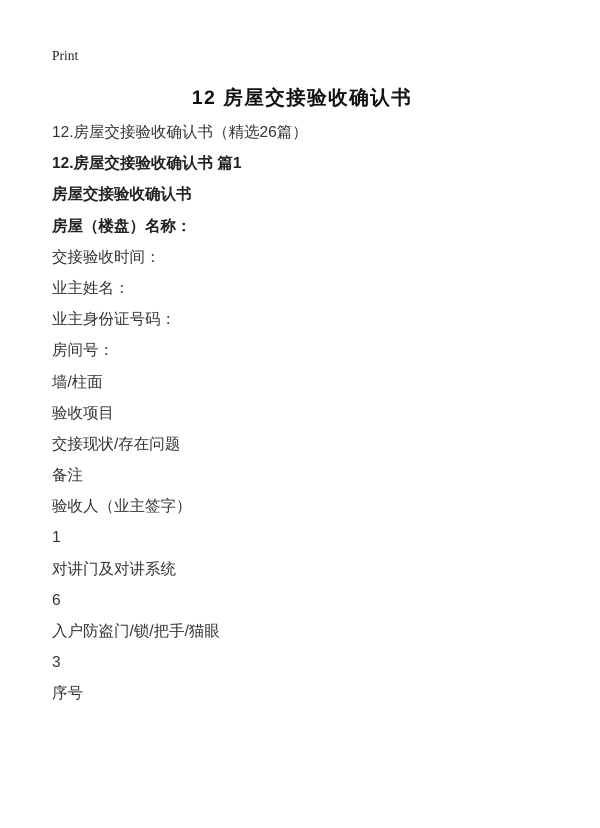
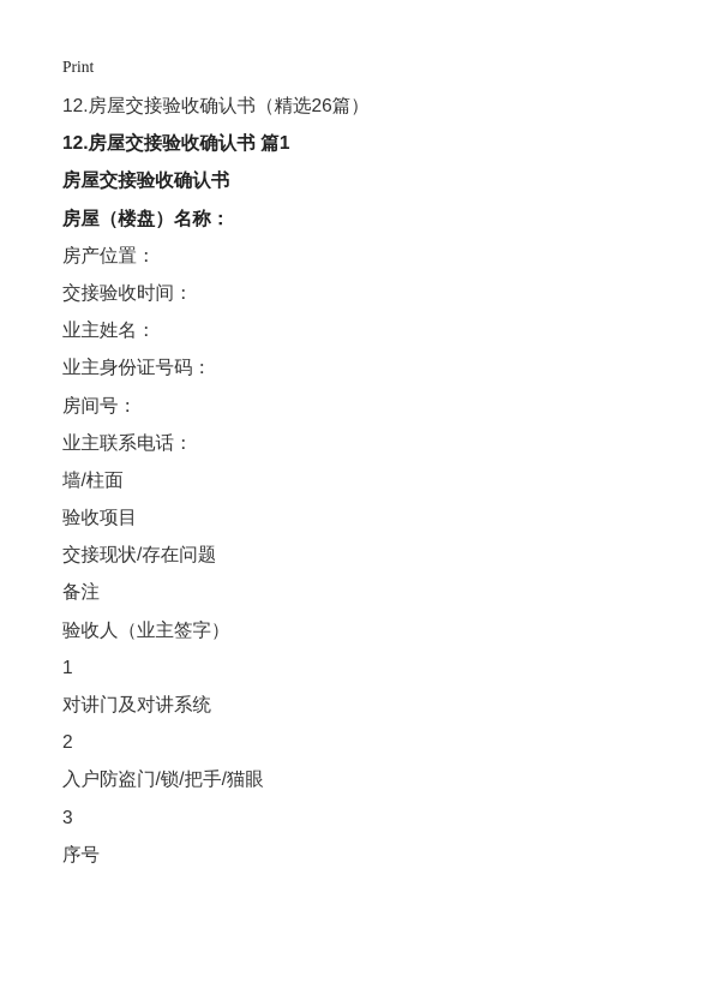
  Print
- 12 房屋交接验收确认书
  12.房屋交接验收确认书（精选26篇）
  12.房屋交接验收确认书 篇1
  房屋交接验收确认书
  房屋（楼盘）名称：
+ 房产位置：
  交接验收时间：
  业主姓名：
  业主身份证号码：
  房间号：
+ 业主联系电话：
  墙/柱面
  验收项目
  交接现状/存在问题
  备注
  验收人（业主签字）
  1
  对讲门及对讲系统
- 6
+ 2
  入户防盗门/锁/把手/猫眼
  3
  序号
